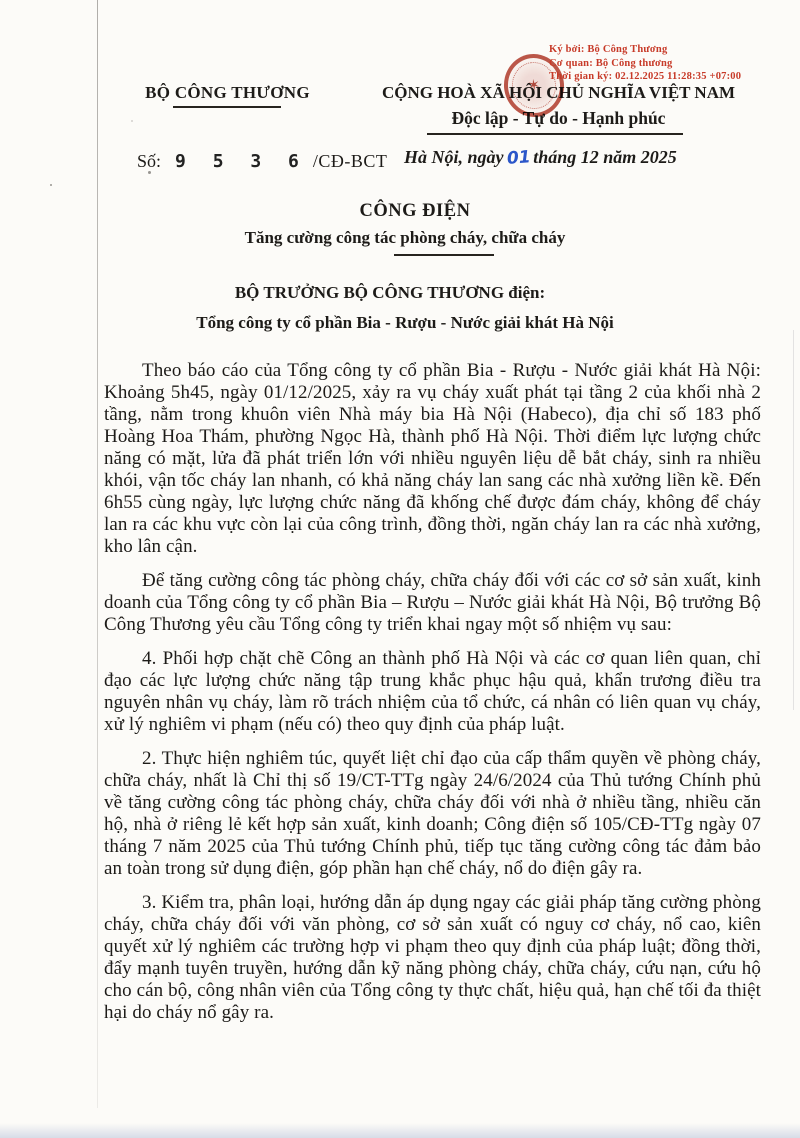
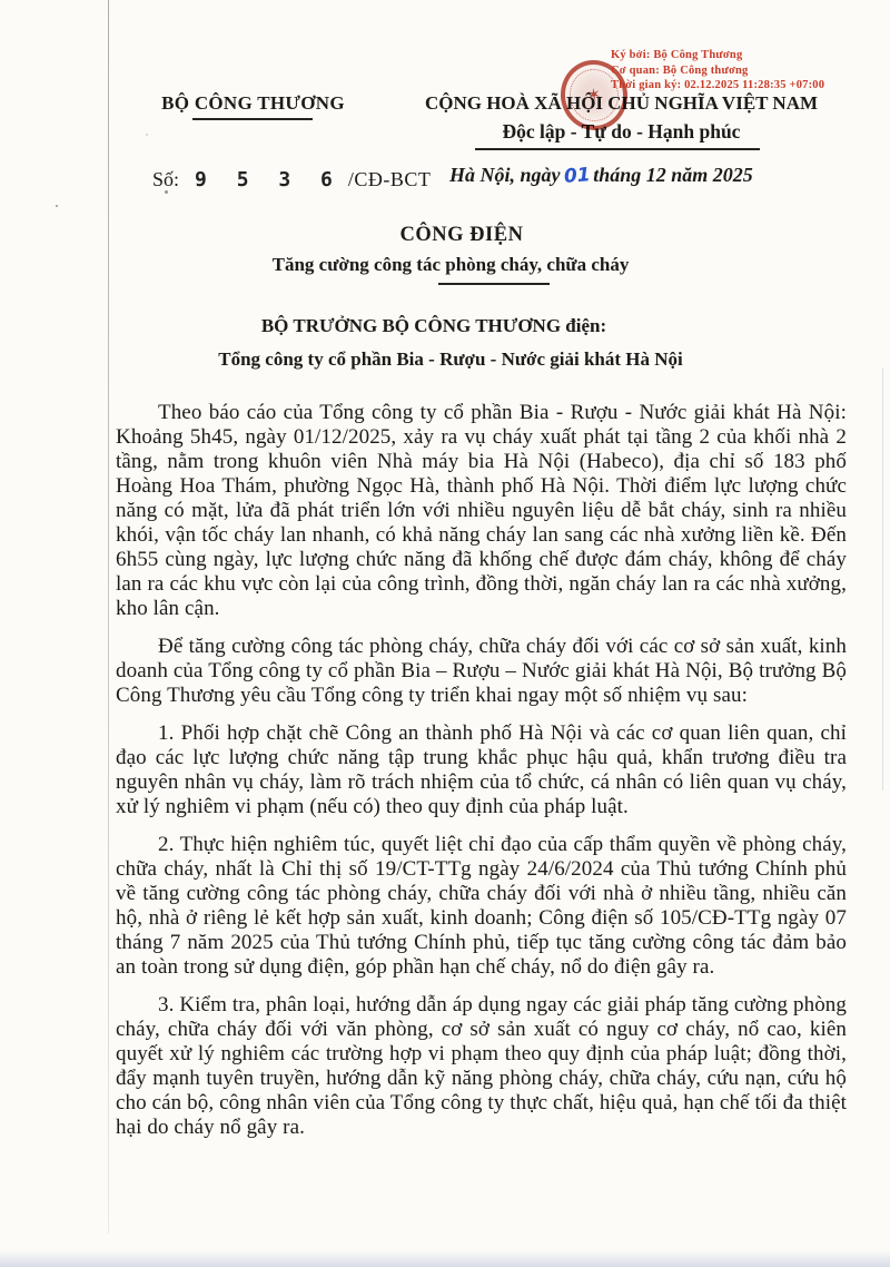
  BỘ CÔNG THƯƠNG
  CỘNG HOÀ XÃHỦ NGHĨA VIỆT NAM
  Độc lập - Tự do - Hạnh phúc
  Ký bởi: Bộ Công Thương
  Cơ quan: Bộ Công thương
  Thời gian ký: 02.12.2025 11:28:35 +07:00
  Số: 9 5 3 6 /CĐ-BCT
  CÔNG ĐIỆN
  Tăng cường công tác phòng cháy, chữa cháy
  BỘ TRƯỞNG BỘ CÔNG THƯƠNG điện:
  Tổng công ty cổ phần Bia - Rượu - Nước giải khát Hà Nội
  Theo báo cáo của Tổng công ty cổ phần Bia - Rượu - Nước giải khát Hà Nội: Khoảng 5h45, ngày 01/12/2025, xảy ra vụ cháy xuất phát tại tầng 2 của khối nhà 2 tầng, nằm trong khuôn viên Nhà máy bia Hà Nội (Habeco), địa chỉ số 183 phố Hoàng Hoa Thám, phường Ngọc Hà, thành phố Hà Nội. Thời điểm lực lượng chức năng có mặt, lửa đã phát triển lớn với nhiều nguyên liệu dễ bắt cháy, sinh ra nhiều khói, vận tốc cháy lan nhanh, có khả năng cháy lan sang các nhà xưởng liền kề. Đến 6h55 cùng ngày, lực lượng chức năng đã khống chế được đám cháy, không để cháy lan ra các khu vực còn lại của công trình, đồng thời, ngăn cháy lan ra các nhà xưởng, kho lân cận.
  Để tăng cường công tác phòng cháy, chữa cháy đối với các cơ sở sản xuất, kinh doanh của Tổng công ty cổ phần Bia – Rượu – Nước giải khát Hà Nội, Bộ trưởng Bộ Công Thương yêu cầu Tổng công ty triển khai ngay một số nhiệm vụ sau:
- 4. Phối hợp chặt chẽ Công an thành phố Hà Nội và các cơ quan liên quan, chỉ đạo các lực lượng chức năng tập trung khắc phục hậu quả, khẩn trương điều tra nguyên nhân vụ cháy, làm rõ trách nhiệm của tổ chức, cá nhân có liên quan vụ cháy, xử lý nghiêm vi phạm (nếu có) theo quy định của pháp luật.
+ 1. Phối hợp chặt chẽ Công an thành phố Hà Nội và các cơ quan liên quan, chỉ đạo các lực lượng chức năng tập trung khắc phục hậu quả, khẩn trương điều tra nguyên nhân vụ cháy, làm rõ trách nhiệm của tổ chức, cá nhân có liên quan vụ cháy, xử lý nghiêm vi phạm (nếu có) theo quy định của pháp luật.
  2. Thực hiện nghiêm túc, quyết liệt chỉ đạo của cấp thẩm quyền về phòng cháy, chữa cháy, nhất là Chỉ thị số 19/CT-TTg ngày 24/6/2024 của Thủ tướng Chính phủ về tăng cường công tác phòng cháy, chữa cháy đối với nhà ở nhiều tầng, nhiều căn hộ, nhà ở riêng lẻ kết hợp sản xuất, kinh doanh; Công điện số 105/CĐ-TTg ngày 07 tháng 7 năm 2025 của Thủ tướng Chính phủ, tiếp tục tăng cường công tác đảm bảo an toàn trong sử dụng điện, góp phần hạn chế cháy, nổ do điện gây ra.
  3. Kiểm tra, phân loại, hướng dẫn áp dụng ngay các giải pháp tăng cường phòng cháy, chữa cháy đối với văn phòng, cơ sở sản xuất có nguy cơ cháy, nổ cao, kiên quyết xử lý nghiêm các trường hợp vi phạm theo quy định của pháp luật; đồng thời, đẩy mạnh tuyên truyền, hướng dẫn kỹ năng phòng cháy, chữa cháy, cứu nạn, cứu hộ cho cán bộ, công nhân viên của Tổng công ty thực chất, hiệu quả, hạn chế tối đa thiệt hại do cháy nổ gây ra.
